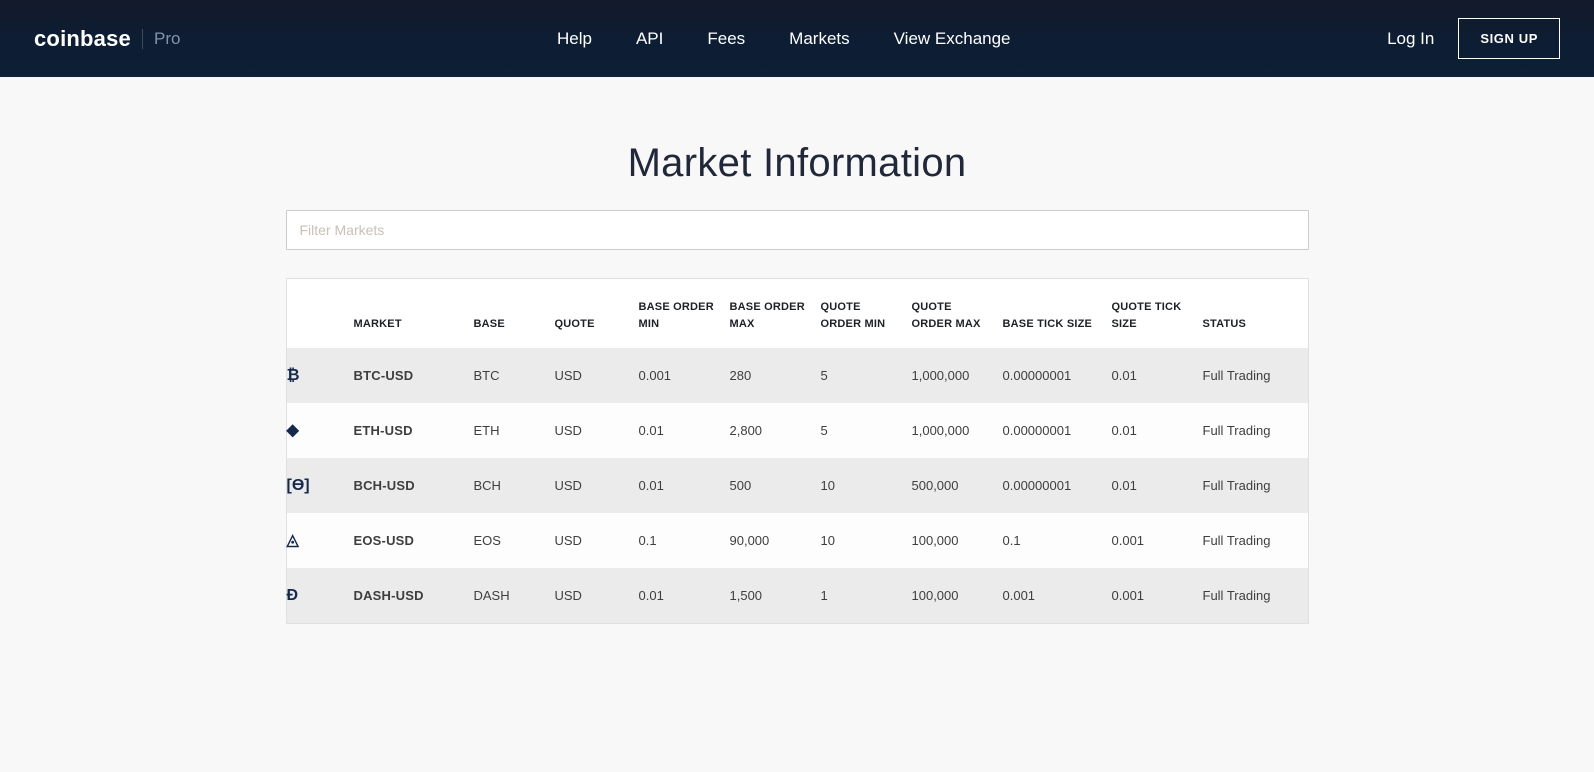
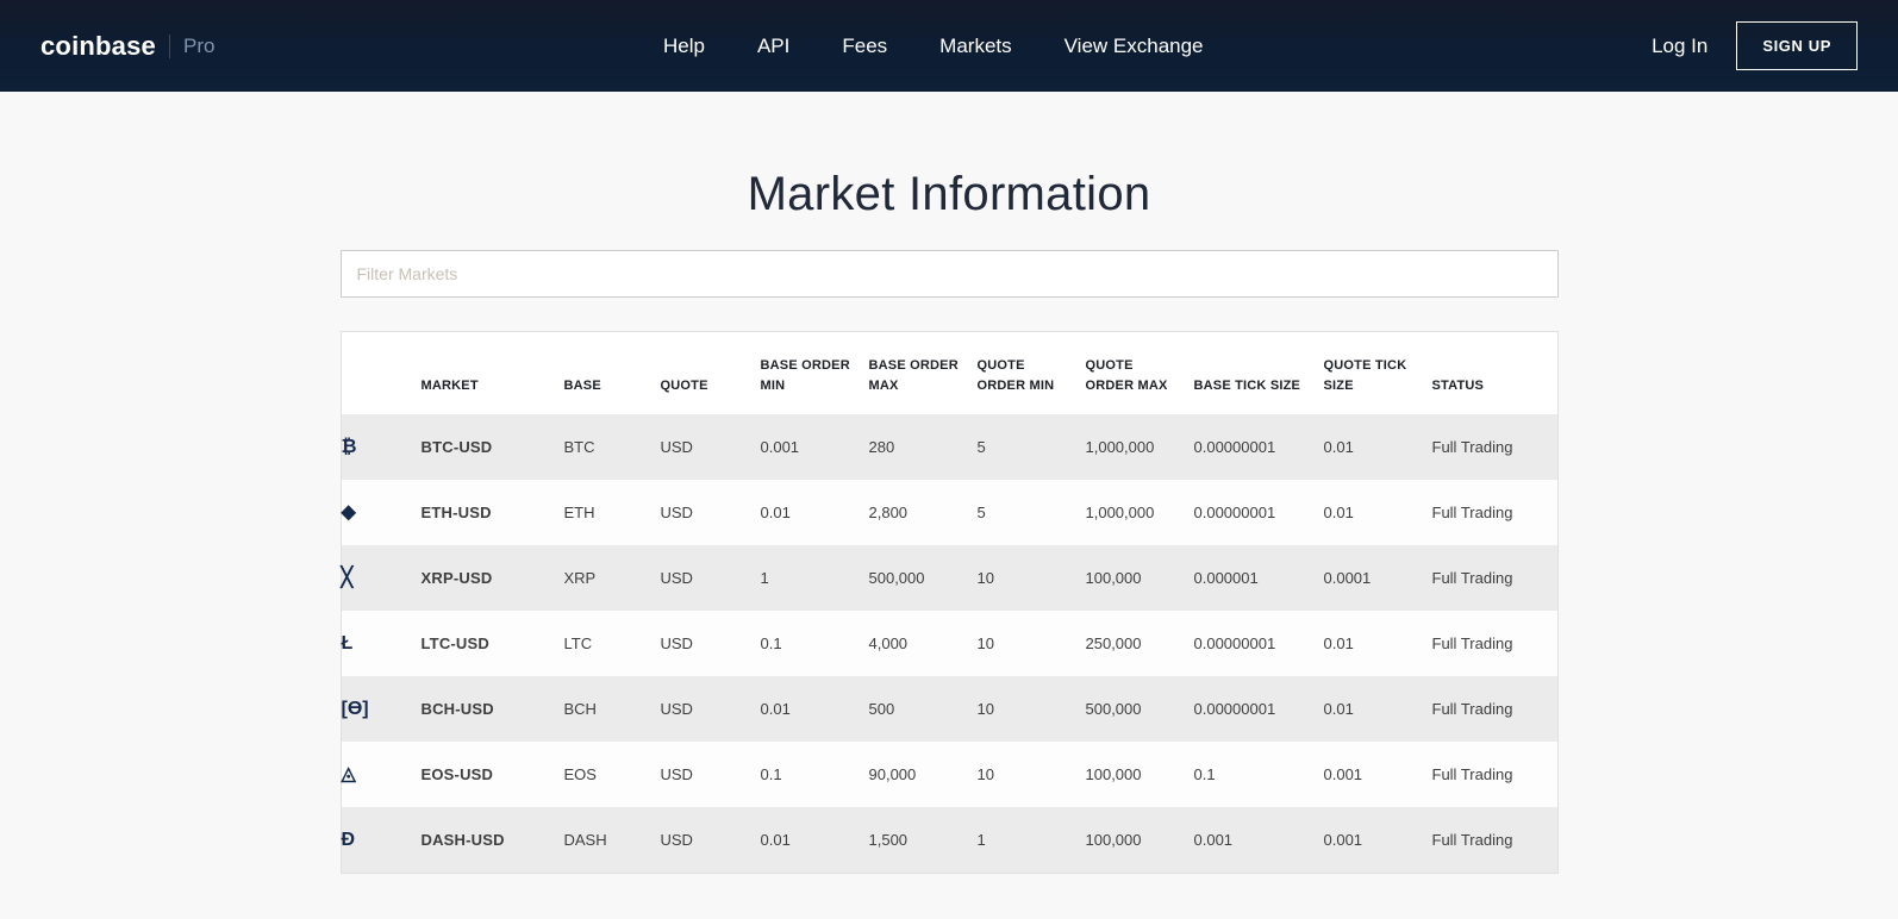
  coinbase
  Pro
  Help
  API
  Fees
  Markets
  View Exchange
  Log In
  SIGN UP
  Market Information
  Filter Markets
  	MARKET	BASE	QUOTE	BASE ORDER MIN	BASE ORDER MAX	QUOTE ORDER MIN	QUOTE ORDER MAX	BASE TICK SIZE	QUOTE TICK SIZE	STATUS
  ₿	BTC-USD	BTC	USD	0.001	280	5	1,000,000	0.00000001	0.01	Full Trading
  ◆	ETH-USD	ETH	USD	0.01	2,800	5	1,000,000	0.00000001	0.01	Full Trading
+ ╳	XRP-USD	XRP	USD	1	500,000	10	100,000	0.000001	0.0001	Full Trading
+ Ł	LTC-USD	LTC	USD	0.1	4,000	10	250,000	0.00000001	0.01	Full Trading
  [Ɵ]	BCH-USD	BCH	USD	0.01	500	10	500,000	0.00000001	0.01	Full Trading
  ◬	EOS-USD	EOS	USD	0.1	90,000	10	100,000	0.1	0.001	Full Trading
  Ɖ	DASH-USD	DASH	USD	0.01	1,500	1	100,000	0.001	0.001	Full Trading
